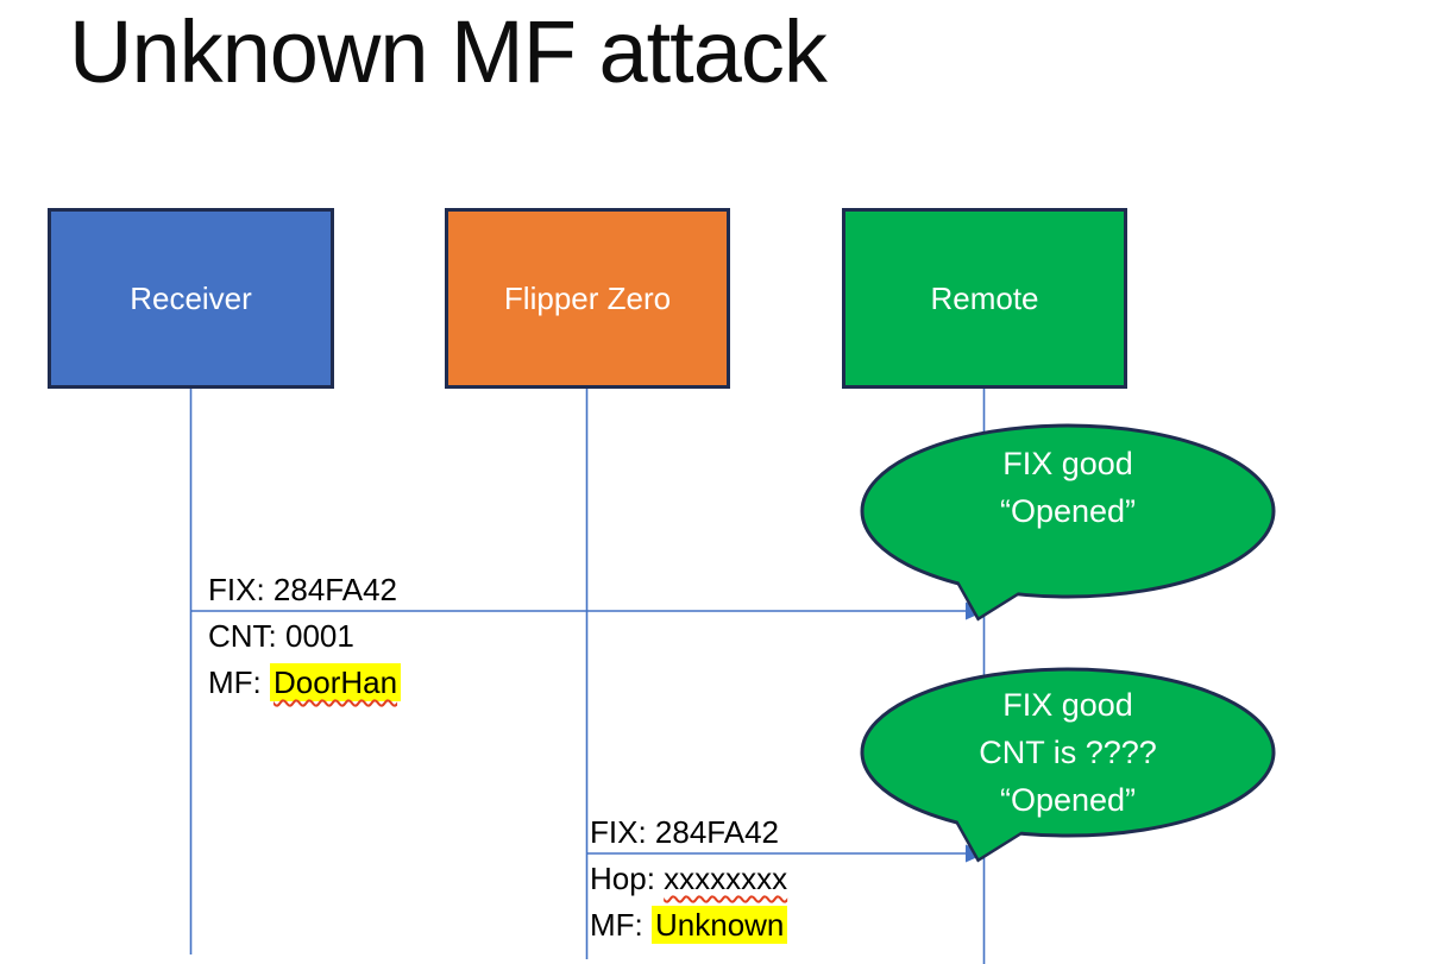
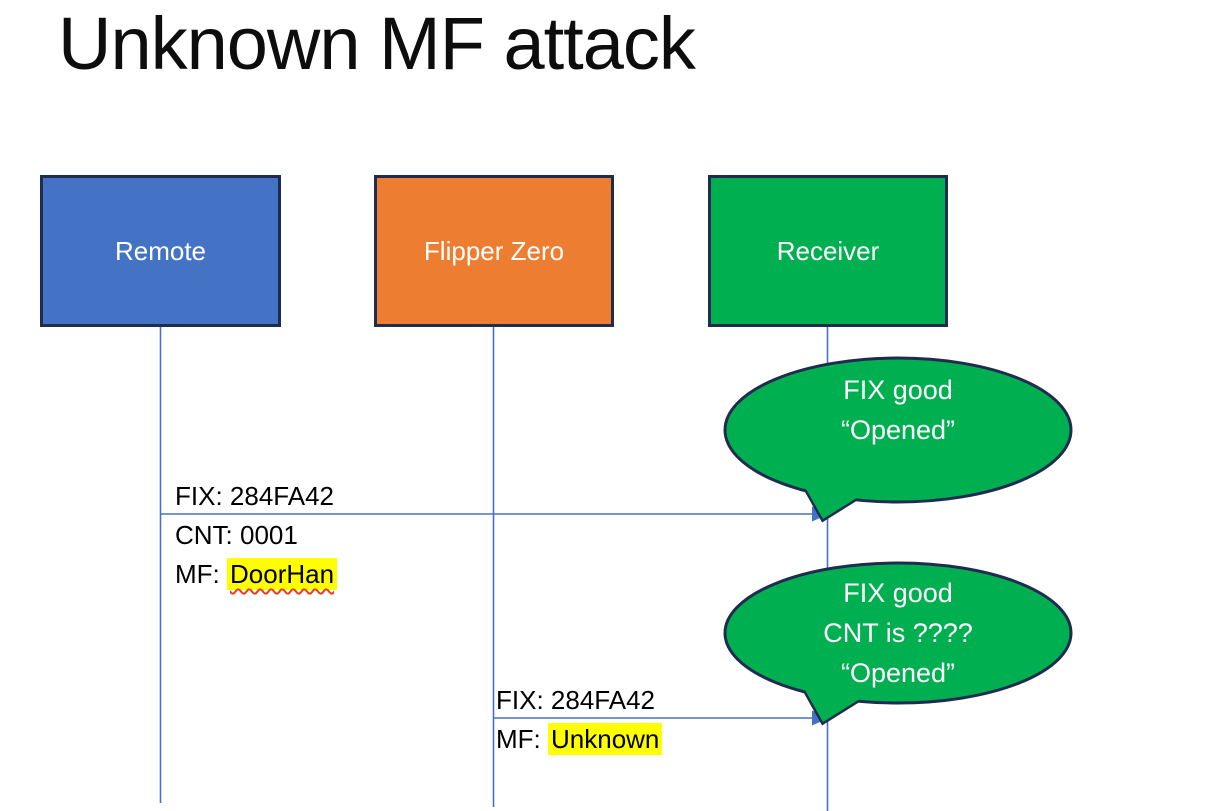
  Unknown MF attack
- Receiver
+ Remote
  Flipper Zero
- Remote
+ Receiver
  FIX: 284FA42
  CNT: 0001
  MF: DoorHan
  FIX: 284FA42
- Hop: xxxxxxxx
  MF: Unknown
  FIX good
  “Opened”
  FIX good
  CNT is ????
  “Opened”
